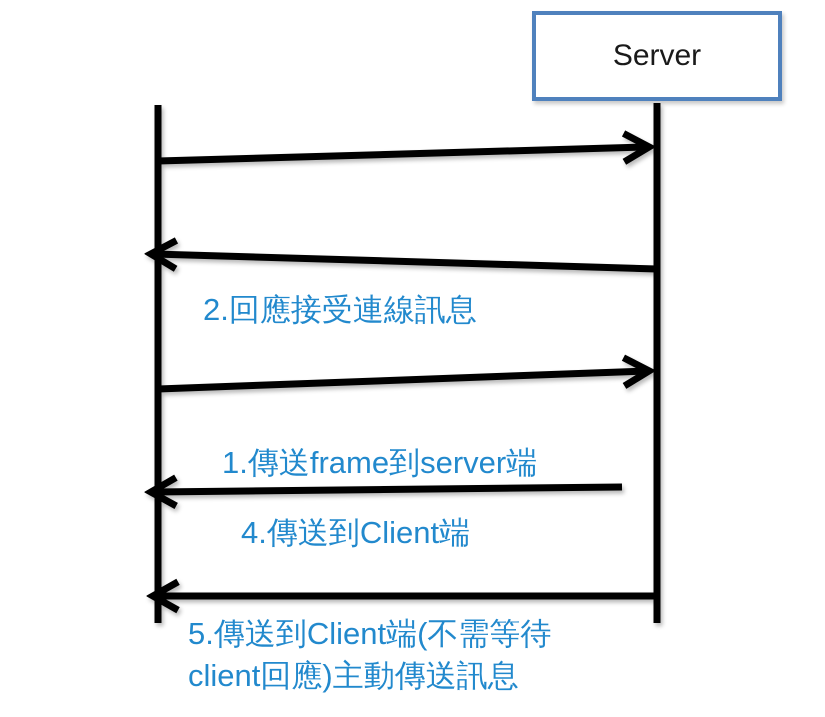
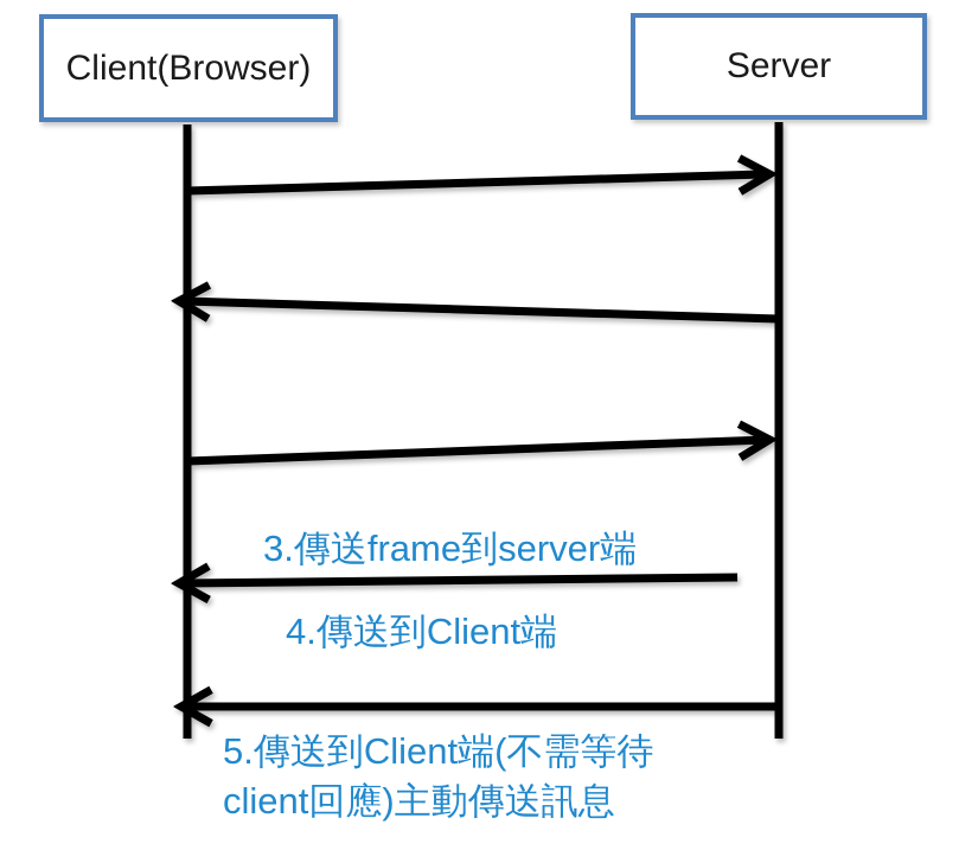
+ Client(Browser)
  Server
- 2.回應接受連線訊息
- 1.傳送frame到server端
+ 3.傳送frame到server端
  4.傳送到Client端
  5.傳送到Client端(不需等待
  client回應)主動傳送訊息
